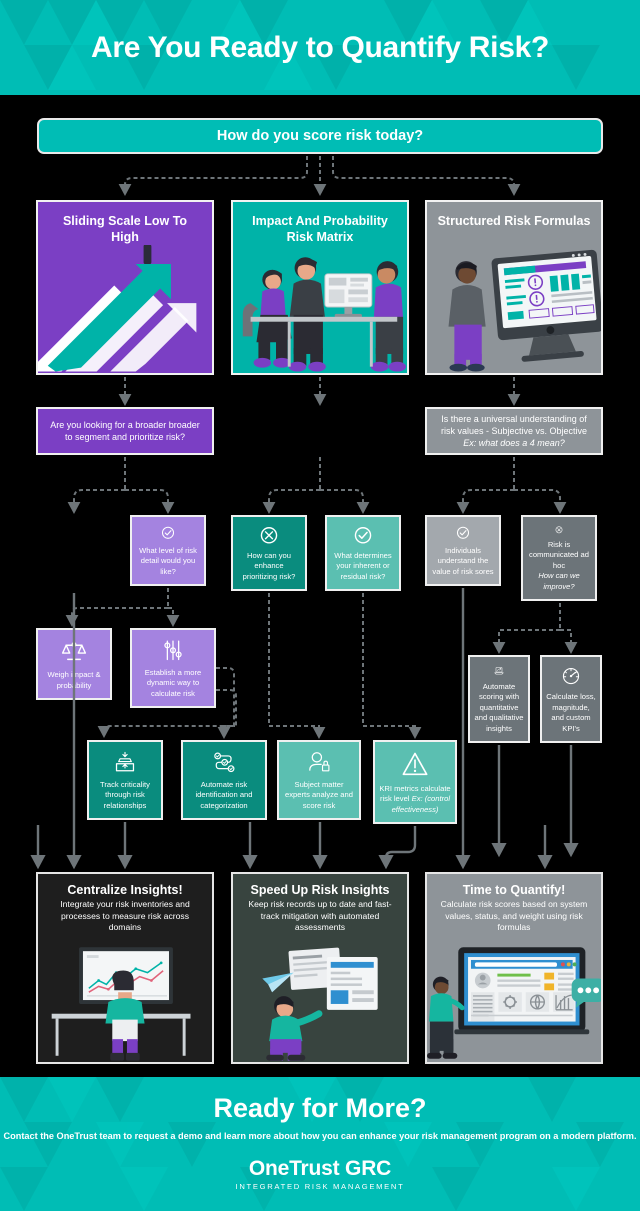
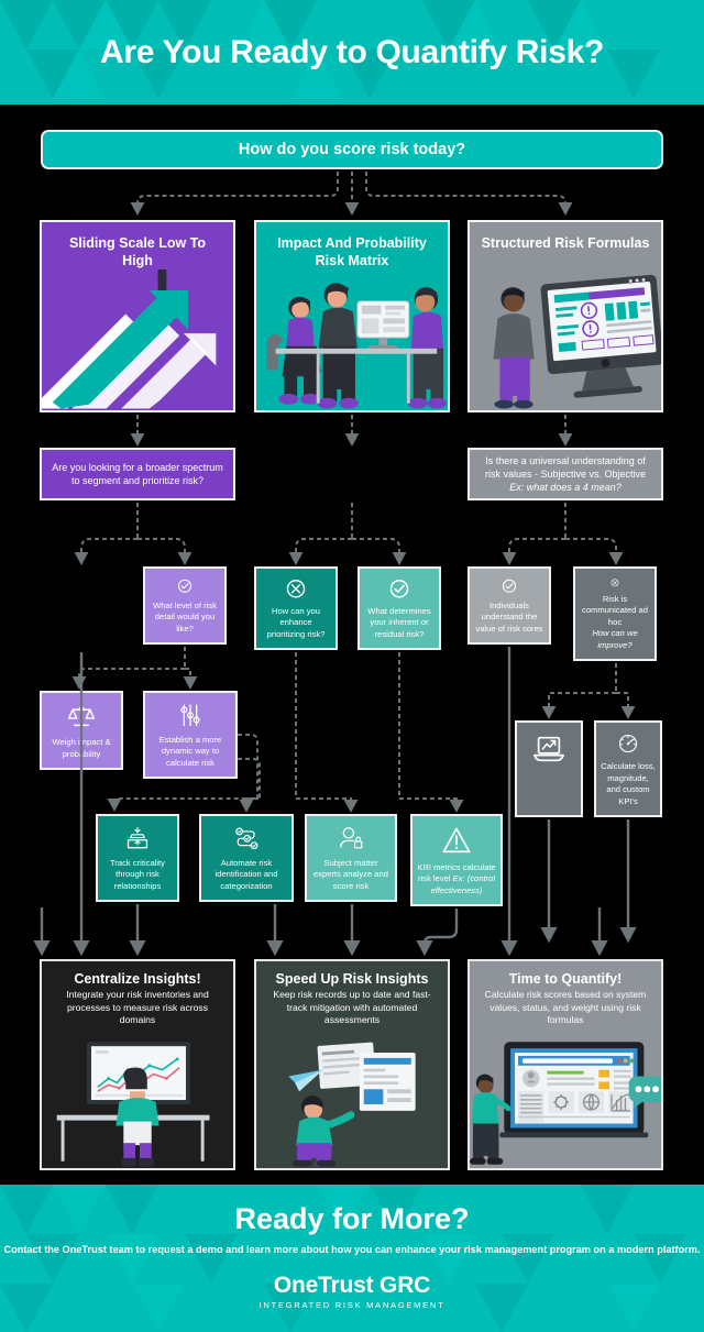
  Are You Ready to Quantify Risk?
  How do you score risk today?
  Sliding Scale Low To High
  Impact And Probability Risk Matrix
  Structured Risk Formulas
- Are you looking for a broader broader to segment and prioritize risk?
+ Are you looking for a broader spectrum to segment and prioritize risk?
  Is there a universal understanding of risk values - Subjective vs. Objective
  Ex: what does a 4 mean?
  What level of risk detail would you like?
  How can you enhance prioritizing risk?
  What determines your inherent or residual risk?
  Individuals understand the value of risk sores
  Risk is communicated ad hoc
  How can we improve?
  Weigh impact & probbility
  Establish a more dynamic way to calculate risk
- Automate scoring with quantitative and qualitative insights
  Calculate loss, magnitude, and custom KPI's
  Track criticality through risk relationships
  Automate risk identification and categorization
  Subject matter experts analyze and score risk
  KRI metrics calculate risk level Ex: (control effectiveness)
  Centralize Insights!
  Integrate your risk inventories and processes to measure risk across domains
  Speed Up Risk Insights
  Keep risk records up to date and fast-track mitigation with automated assessments
  Time to Quantify!
  Calculate risk scores based on system values, status, and weight using risk formulas
  Ready for More?
  Contact the OneTrust team to request a demo and learn more about how you can enhance your risk management program on a modern platform.
  OneTrust GRC
  INTEGRATED RISK MANAGEMENT
